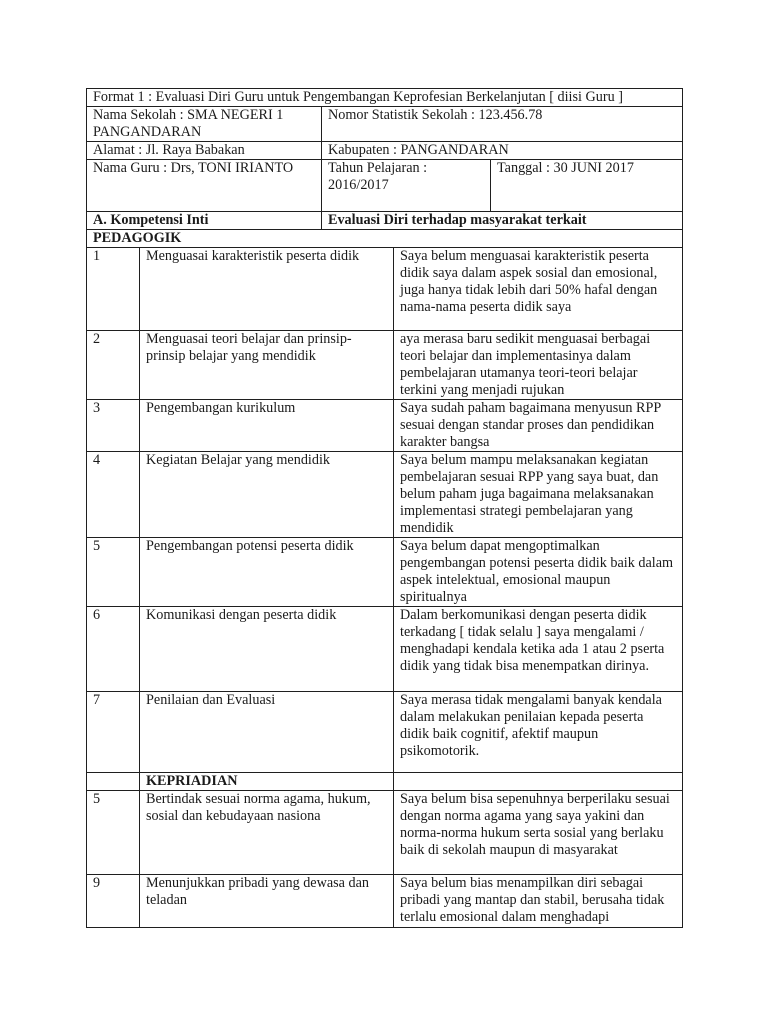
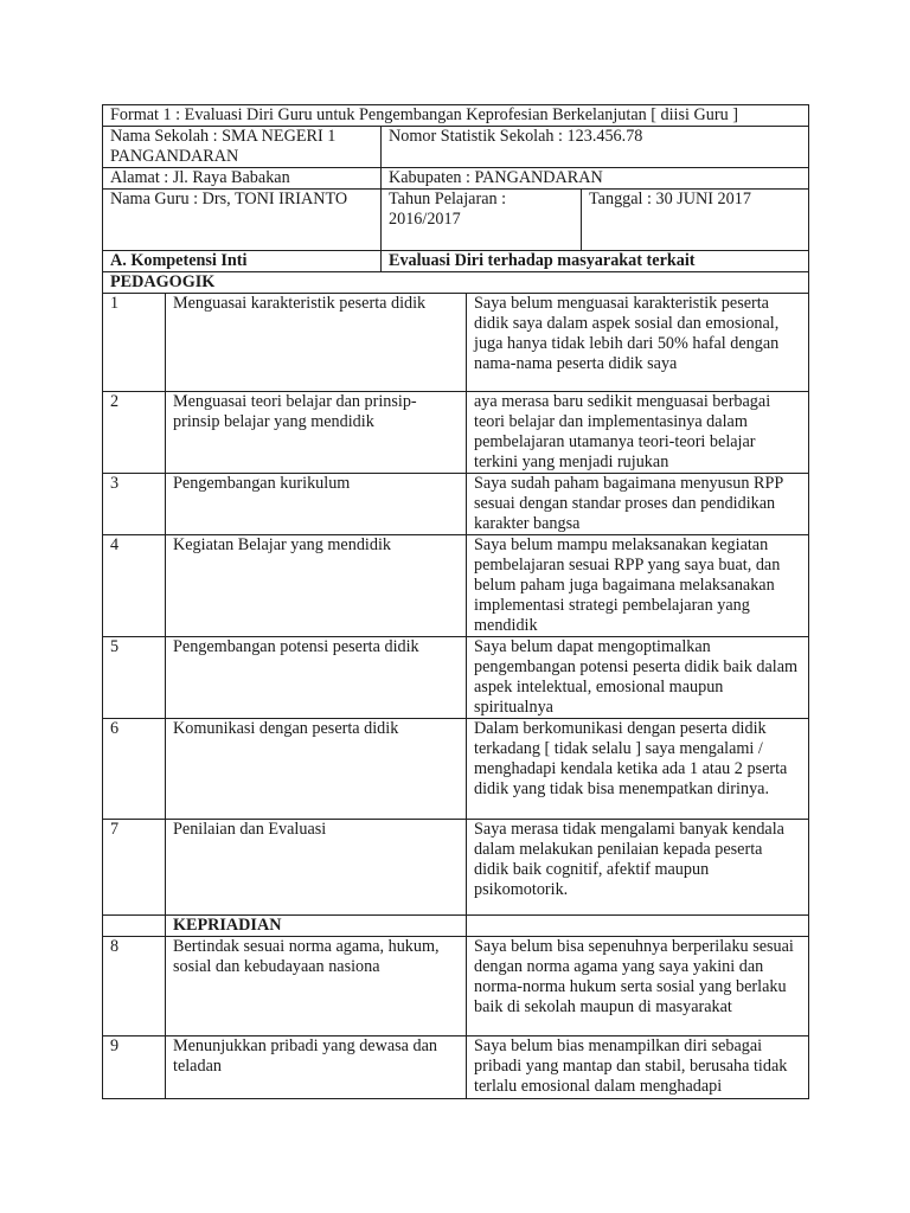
  Format 1 : Evaluasi Diri Guru untuk Pengembangan Keprofesian Berkelanjutan [ diisi Guru ]
  Nama Sekolah : SMA NEGERI 1 PANGANDARAN	Nomor Statistik Sekolah : 123.456.78
  Alamat : Jl. Raya Babakan	Kabupaten : PANGANDARAN
  Nama Guru : Drs, TONI IRIANTO	Tahun Pelajaran : 2016/2017	Tanggal : 30 JUNI 2017
  A. Kompetensi Inti	Evaluasi Diri terhadap masyarakat terkait
  PEDAGOGIK
  1	Menguasai karakteristik peserta didik	Saya belum menguasai karakteristik peserta didik saya dalam aspek sosial dan emosional, juga hanya tidak lebih dari 50% hafal dengan nama-nama peserta didik saya
  2	Menguasai teori belajar dan prinsip-prinsip belajar yang mendidik	aya merasa baru sedikit menguasai berbagai teori belajar dan implementasinya dalam pembelajaran utamanya teori-teori belajar terkini yang menjadi rujukan
  3	Pengembangan kurikulum	Saya sudah paham bagaimana menyusun RPP sesuai dengan standar proses dan pendidikan karakter bangsa
  4	Kegiatan Belajar yang mendidik	Saya belum mampu melaksanakan kegiatan pembelajaran sesuai RPP yang saya buat, dan belum paham juga bagaimana melaksanakan implementasi strategi pembelajaran yang mendidik
  5	Pengembangan potensi peserta didik	Saya belum dapat mengoptimalkan pengembangan potensi peserta didik baik dalam aspek intelektual, emosional maupun spiritualnya
  6	Komunikasi dengan peserta didik	Dalam berkomunikasi dengan peserta didik terkadang [ tidak selalu ] saya mengalami / menghadapi kendala ketika ada 1 atau 2 pserta didik yang tidak bisa menempatkan dirinya.
  7	Penilaian dan Evaluasi	Saya merasa tidak mengalami banyak kendala dalam melakukan penilaian kepada peserta didik baik cognitif, afektif maupun psikomotorik.
  	KEPRIADIAN
- 5	Bertindak sesuai norma agama, hukum, sosial dan kebudayaan nasiona	Saya belum bisa sepenuhnya berperilaku sesuai dengan norma agama yang saya yakini dan norma-norma hukum serta sosial yang berlaku baik di sekolah maupun di masyarakat
+ 8	Bertindak sesuai norma agama, hukum, sosial dan kebudayaan nasiona	Saya belum bisa sepenuhnya berperilaku sesuai dengan norma agama yang saya yakini dan norma-norma hukum serta sosial yang berlaku baik di sekolah maupun di masyarakat
  9	Menunjukkan pribadi yang dewasa dan teladan	Saya belum bias menampilkan diri sebagai pribadi yang mantap dan stabil, berusaha tidak terlalu emosional dalam menghadapi
